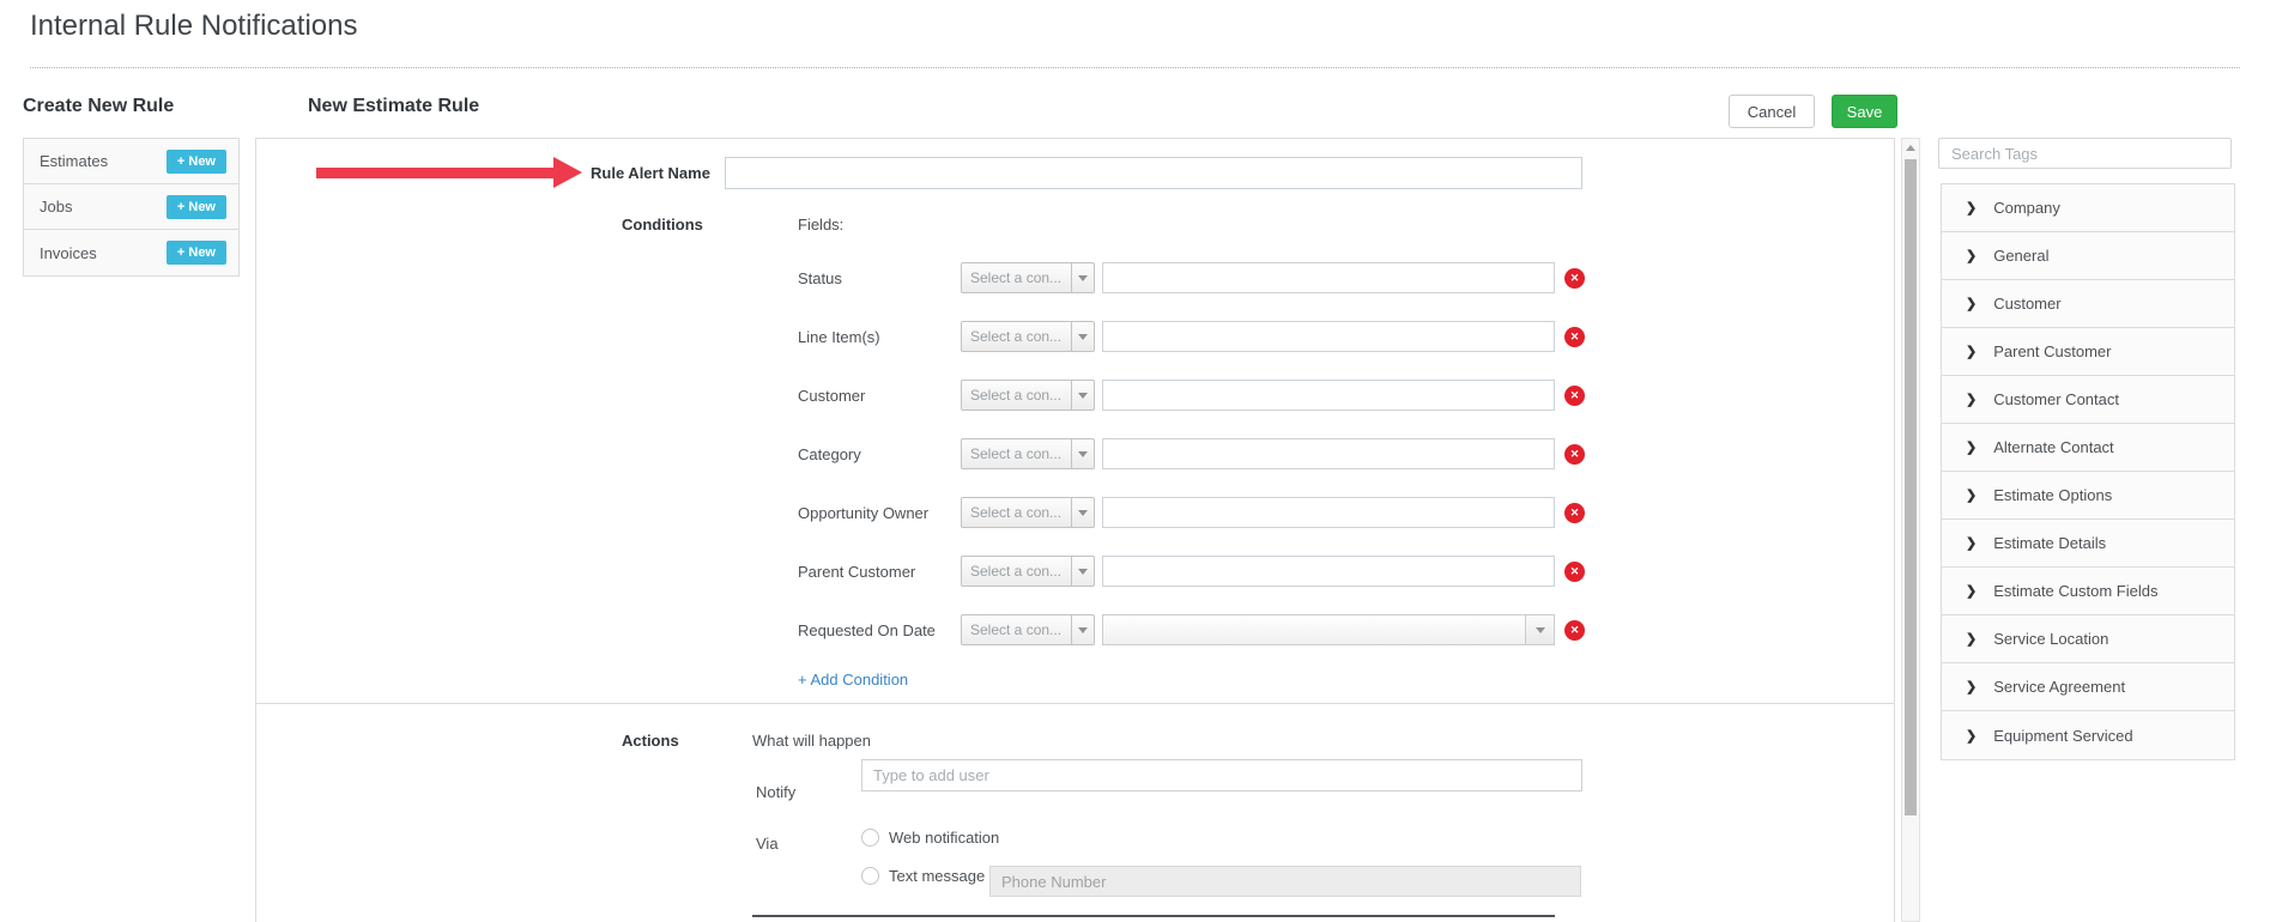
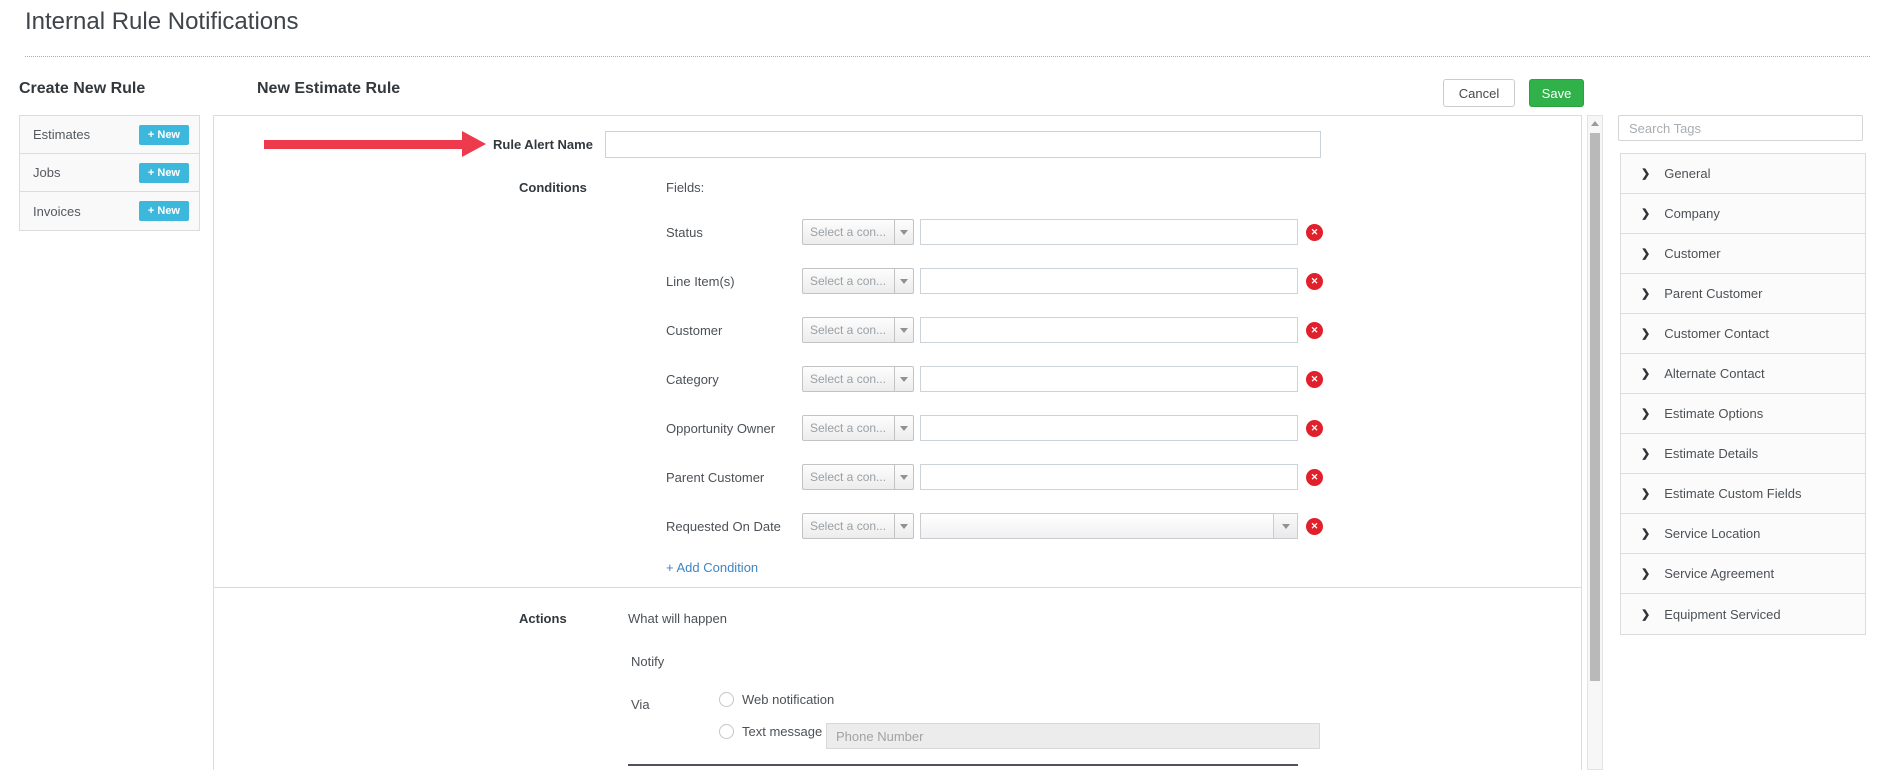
  Internal Rule Notifications
  Create New Rule
  New Estimate Rule
  Cancel
  Save
  Estimates
  + New
  Jobs
  + New
  Invoices
  + New
  Rule Alert Name
  Conditions
  Fields:
  Status
  Select a con...
  ✕
  Line Item(s)
  Select a con...
  ✕
  Customer
  Select a con...
  ✕
  Category
  Select a con...
  ✕
  Opportunity Owner
  Select a con...
  ✕
  Parent Customer
  Select a con...
  ✕
  Requested On Date
  Select a con...
  ✕
  + Add Condition
  Actions
  What will happen
  Notify
- Type to add user
  Via
  Web notification
  Text message
  Phone Number
  Search Tags
  ❯
- Company
+ General
  ❯
- General
+ Company
  ❯
  Customer
  ❯
  Parent Customer
  ❯
  Customer Contact
  ❯
  Alternate Contact
  ❯
  Estimate Options
  ❯
  Estimate Details
  ❯
  Estimate Custom Fields
  ❯
  Service Location
  ❯
  Service Agreement
  ❯
  Equipment Serviced
